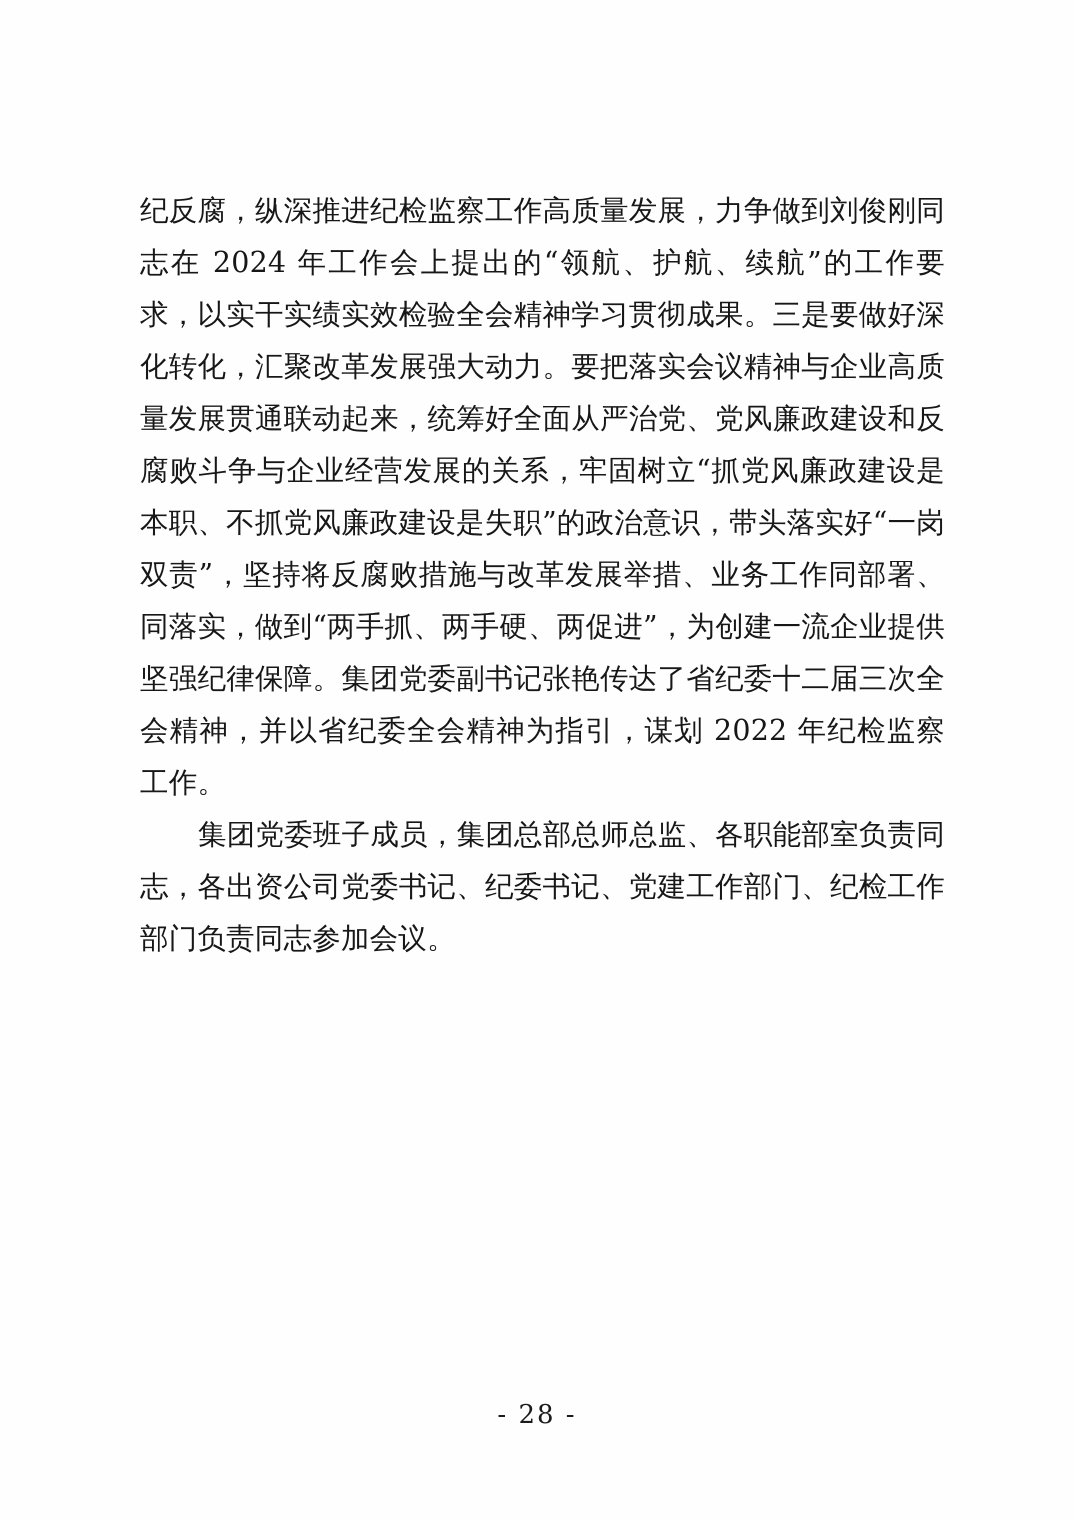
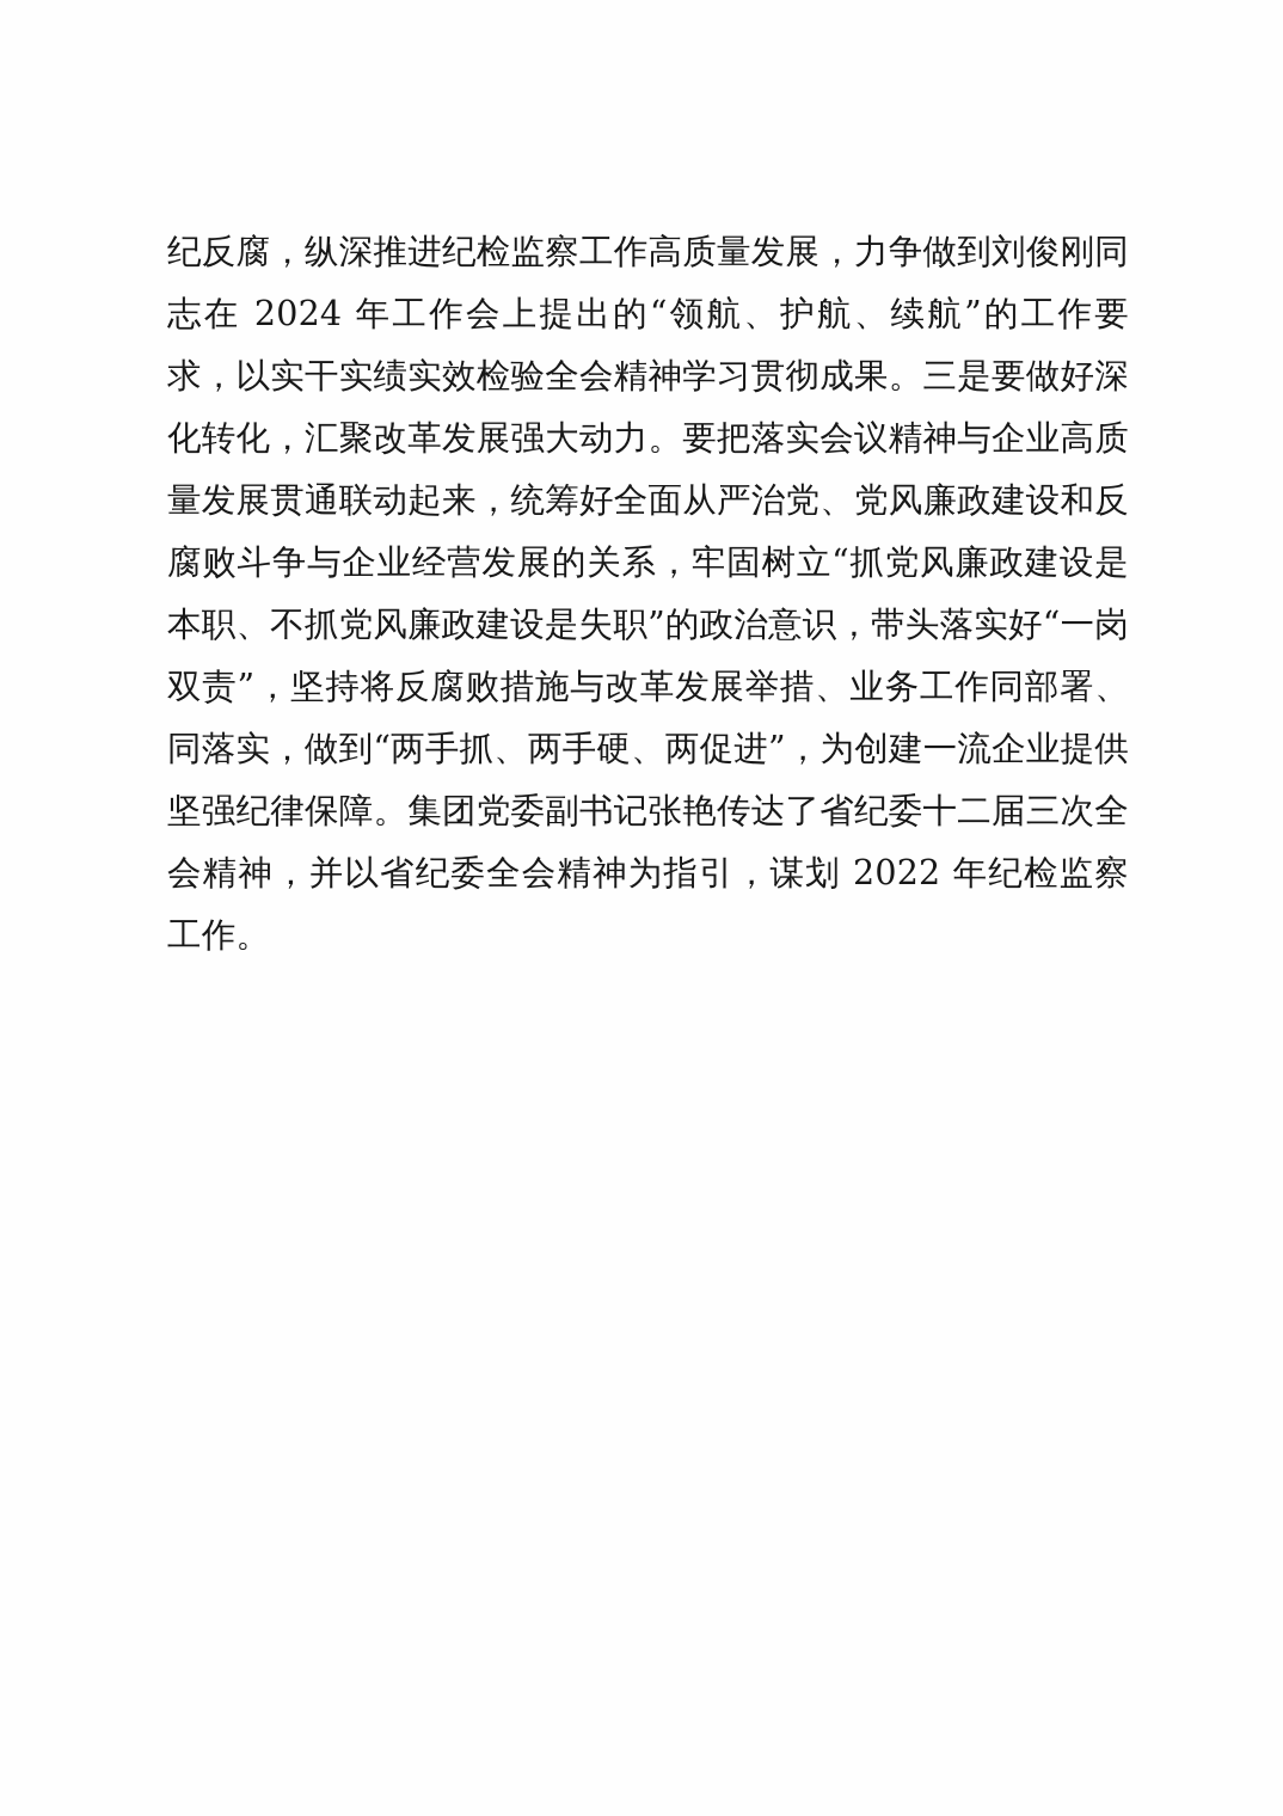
  纪反腐，纵深推进纪检监察工作高质量发展，力争做到刘俊刚同志在 2024 年工作会上提出的“领航、护航、续航”的工作要求，以实干实绩实效检验全会精神学习贯彻成果。三是要做好深化转化，汇聚改革发展强大动力。要把落实会议精神与企业高质量发展贯通联动起来，统筹好全面从严治党、党风廉政建设和反腐败斗争与企业经营发展的关系，牢固树立“抓党风廉政建设是本职、不抓党风廉政建设是失职”的政治意识，带头落实好“一岗双责”，坚持将反腐败措施与改革发展举措、业务工作同部署、同落实，做到“两手抓、两手硬、两促进”，为创建一流企业提供坚强纪律保障。集团党委副书记张艳传达了省纪委十二届三次全会精神，并以省纪委全会精神为指引，谋划 2022 年纪检监察工作。
- 集团党委班子成员，集团总部总师总监、各职能部室负责同志，各出资公司党委书记、纪委书记、党建工作部门、纪检工作部门负责同志参加会议。
- - 28 -
